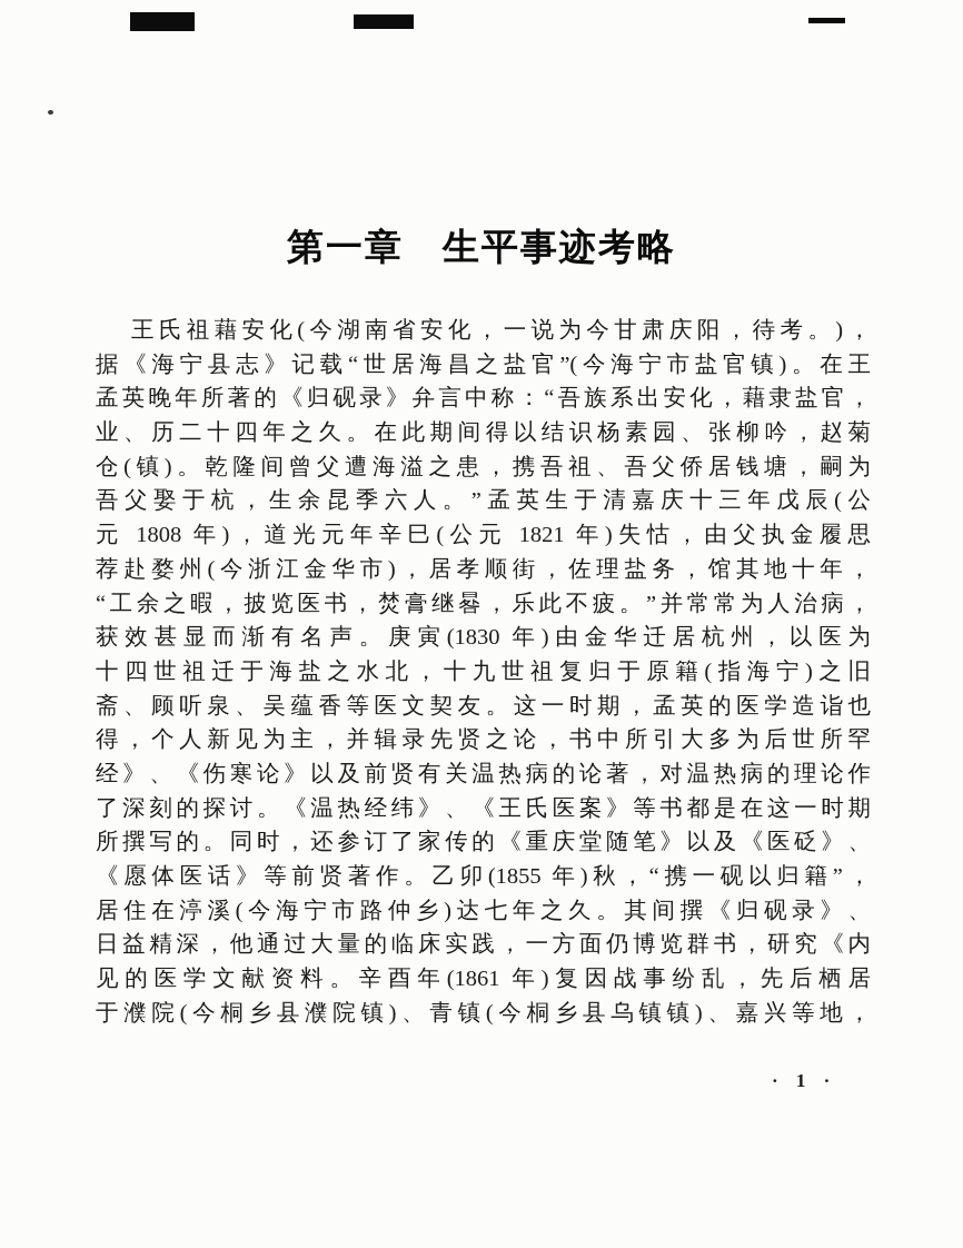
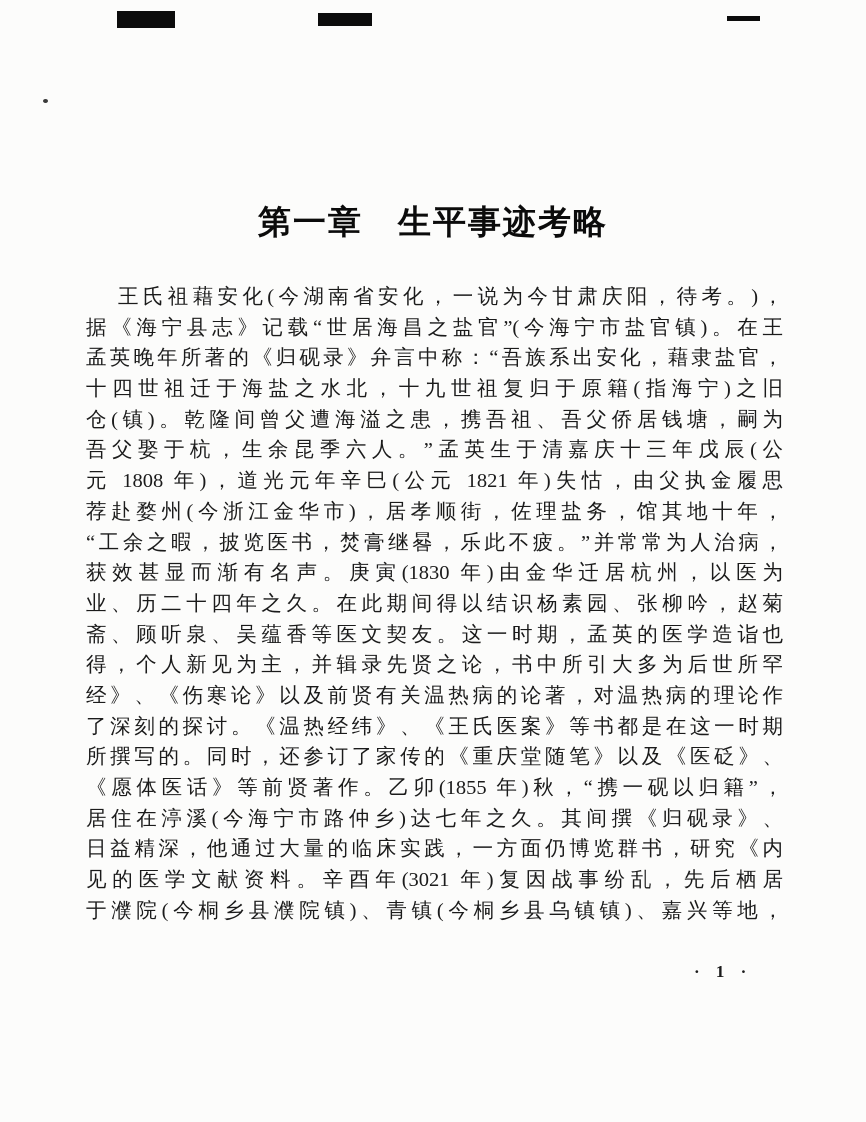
  第一章 生平事迹考略
  王氏祖藉安化(今湖南省安化，一说为今甘肃庆阳，待考。)，
  据《海宁县志》记载“世居海昌之盐官”(今海宁市盐官镇)。在王
  孟英晚年所著的《归砚录》弁言中称：“吾族系出安化，藉隶盐官，
- 业、历二十四年之久。在此期间得以结识杨素园、张柳吟，赵菊
+ 十四世祖迁于海盐之水北，十九世祖复归于原籍(指海宁)之旧
  仓(镇)。乾隆间曾父遭海溢之患，携吾祖、吾父侨居钱塘，嗣为
  吾父娶于杭，生余昆季六人。”孟英生于清嘉庆十三年戊辰(公
  元 1808 年)，道光元年辛巳(公元 1821 年)失怙，由父执金履思
  荐赴婺州(今浙江金华市)，居孝顺街，佐理盐务，馆其地十年，
  “工余之暇，披览医书，焚膏继晷，乐此不疲。”并常常为人治病，
  获效甚显而渐有名声。庚寅(1830 年)由金华迁居杭州，以医为
- 十四世祖迁于海盐之水北，十九世祖复归于原籍(指海宁)之旧
+ 业、历二十四年之久。在此期间得以结识杨素园、张柳吟，赵菊
  斋、顾听泉、吴蕴香等医文契友。这一时期，孟英的医学造诣也
  得，个人新见为主，并辑录先贤之论，书中所引大多为后世所罕
  经》、《伤寒论》以及前贤有关温热病的论著，对温热病的理论作
  了深刻的探讨。《温热经纬》、《王氏医案》等书都是在这一时期
  所撰写的。同时，还参订了家传的《重庆堂随笔》以及《医砭》、
  《愿体医话》等前贤著作。乙卯(1855 年)秋，“携一砚以归籍”，
  居住在渟溪(今海宁市路仲乡)达七年之久。其间撰《归砚录》、
  日益精深，他通过大量的临床实践，一方面仍博览群书，研究《内
- 见的医学文献资料。辛酉年(1861 年)复因战事纷乱，先后栖居
+ 见的医学文献资料。辛酉年(3021 年)复因战事纷乱，先后栖居
  于濮院(今桐乡县濮院镇)、青镇(今桐乡县乌镇镇)、嘉兴等地，
  · 1 ·
